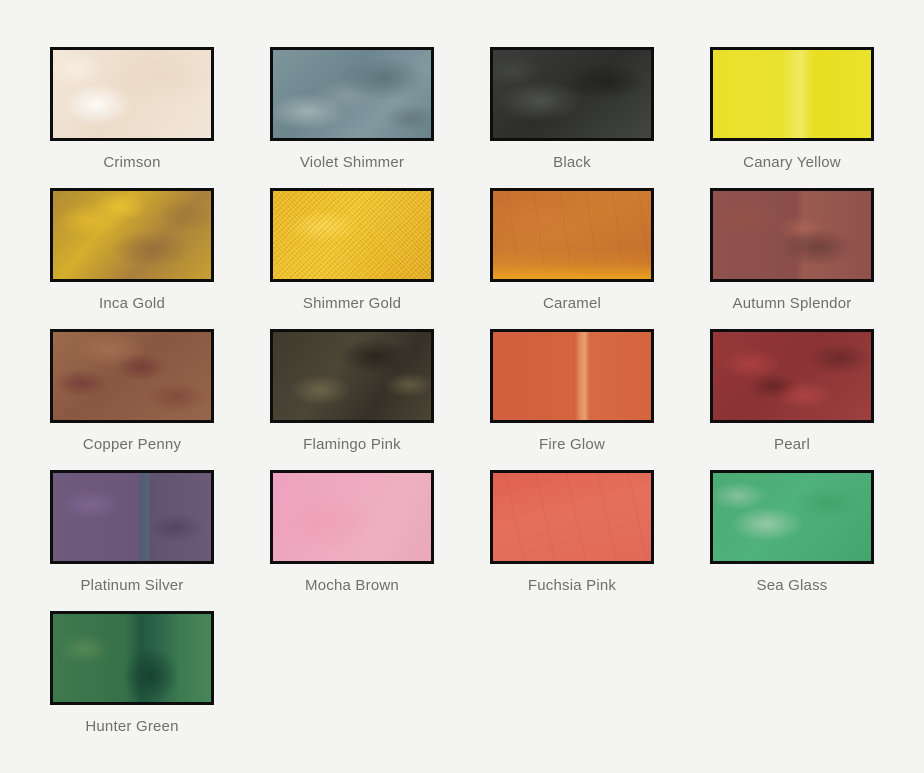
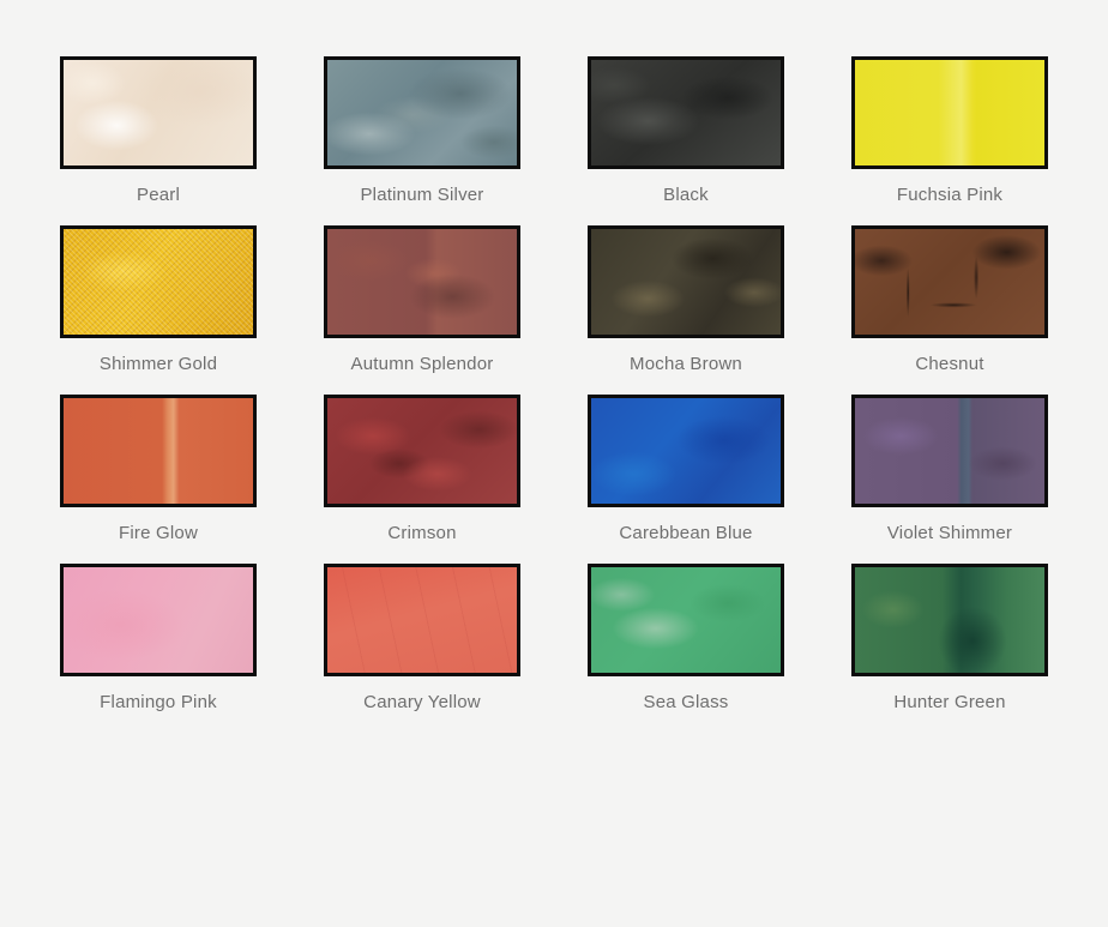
- Crimson
+ Pearl
- Violet Shimmer
+ Platinum Silver
  Black
- Canary Yellow
+ Fuchsia Pink
- Inca Gold
  Shimmer Gold
- Caramel
  Autumn Splendor
- Copper Penny
- Flamingo Pink
+ Mocha Brown
+ Chesnut
  Fire Glow
- Pearl
+ Crimson
+ Carebbean Blue
- Platinum Silver
+ Violet Shimmer
- Mocha Brown
+ Flamingo Pink
- Fuchsia Pink
+ Canary Yellow
  Sea Glass
  Hunter Green
